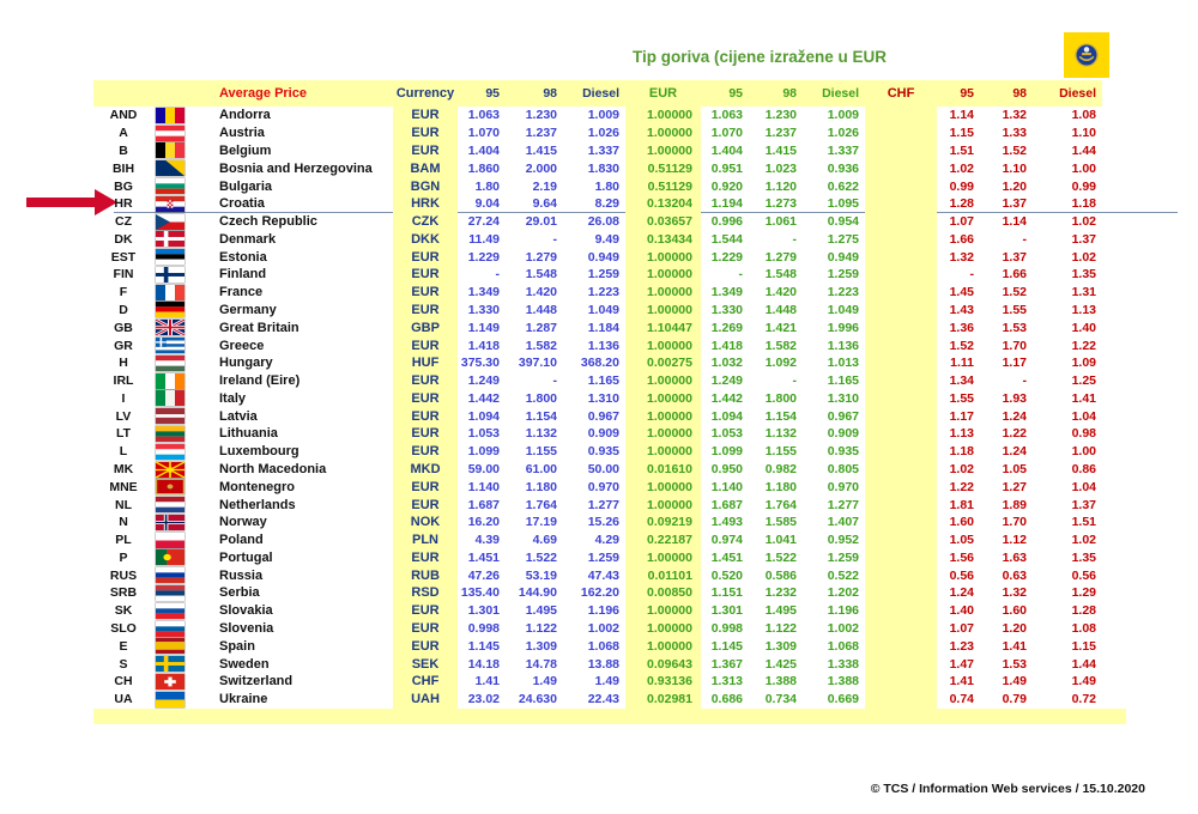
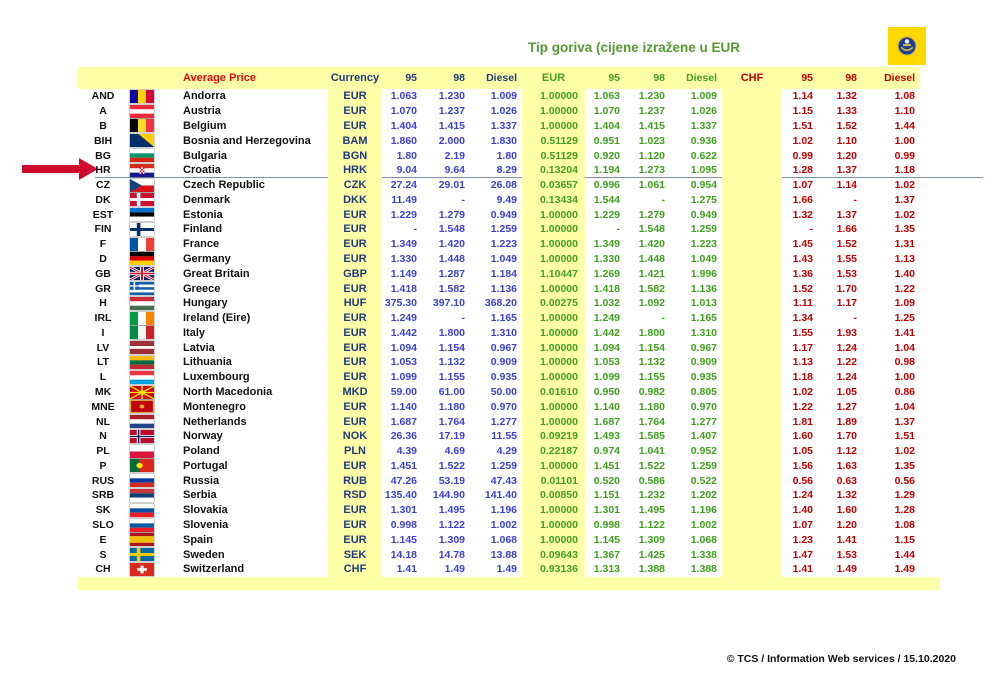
  Tip goriva (cijene izražene u EUR
  Average Price
  Currency
  95
  98
  Diesel
  EUR
  95
  98
  Diesel
  CHF
  95
  98
  Diesel
  AND
  Andorra
  EUR
  1.063
  1.230
  1.009
  1.00000
  1.063
  1.230
  1.009
  1.14
  1.32
  1.08
  A
  Austria
  EUR
  1.070
  1.237
  1.026
  1.00000
  1.070
  1.237
  1.026
  1.15
  1.33
  1.10
  B
  Belgium
  EUR
  1.404
  1.415
  1.337
  1.00000
  1.404
  1.415
  1.337
  1.51
  1.52
  1.44
  BIH
  Bosnia and Herzegovina
  BAM
  1.860
  2.000
  1.830
  0.51129
  0.951
  1.023
  0.936
  1.02
  1.10
  1.00
  BG
  Bulgaria
  BGN
  1.80
  2.19
  1.80
  0.51129
  0.920
  1.120
  0.622
  0.99
  1.20
  0.99
  HR
  Croatia
  HRK
  9.04
  9.64
  8.29
  0.13204
  1.194
  1.273
  1.095
  1.28
  1.37
  1.18
  CZ
  Czech Republic
  CZK
  27.24
  29.01
  26.08
  0.03657
  0.996
  1.061
  0.954
  1.07
  1.14
  1.02
  DK
  Denmark
  DKK
  11.49
  -
  9.49
  0.13434
  1.544
  -
  1.275
  1.66
  -
  1.37
  EST
  Estonia
  EUR
  1.229
  1.279
  0.949
  1.00000
  1.229
  1.279
  0.949
  1.32
  1.37
  1.02
  FIN
  Finland
  EUR
  -
  1.548
  1.259
  1.00000
  -
  1.548
  1.259
  -
  1.66
  1.35
  F
  France
  EUR
  1.349
  1.420
  1.223
  1.00000
  1.349
  1.420
  1.223
  1.45
  1.52
  1.31
  D
  Germany
  EUR
  1.330
  1.448
  1.049
  1.00000
  1.330
  1.448
  1.049
  1.43
  1.55
  1.13
  GB
  Great Britain
  GBP
  1.149
  1.287
  1.184
  1.10447
  1.269
  1.421
  1.996
  1.36
  1.53
  1.40
  GR
  Greece
  EUR
  1.418
  1.582
  1.136
  1.00000
  1.418
  1.582
  1.136
  1.52
  1.70
  1.22
  H
  Hungary
  HUF
  375.30
  397.10
  368.20
  0.00275
  1.032
  1.092
  1.013
  1.11
  1.17
  1.09
  IRL
  Ireland (Eire)
  EUR
  1.249
  -
  1.165
  1.00000
  1.249
  -
  1.165
  1.34
  -
  1.25
  I
  Italy
  EUR
  1.442
  1.800
  1.310
  1.00000
  1.442
  1.800
  1.310
  1.55
  1.93
  1.41
  LV
  Latvia
  EUR
  1.094
  1.154
  0.967
  1.00000
  1.094
  1.154
  0.967
  1.17
  1.24
  1.04
  LT
  Lithuania
  EUR
  1.053
  1.132
  0.909
  1.00000
  1.053
  1.132
  0.909
  1.13
  1.22
  0.98
  L
  Luxembourg
  EUR
  1.099
  1.155
  0.935
  1.00000
  1.099
  1.155
  0.935
  1.18
  1.24
  1.00
  MK
  North Macedonia
  MKD
  59.00
  61.00
  50.00
  0.01610
  0.950
  0.982
  0.805
  1.02
  1.05
  0.86
  MNE
  Montenegro
  EUR
  1.140
  1.180
  0.970
  1.00000
  1.140
  1.180
  0.970
  1.22
  1.27
  1.04
  NL
  Netherlands
  EUR
  1.687
  1.764
  1.277
  1.00000
  1.687
  1.764
  1.277
  1.81
  1.89
  1.37
  N
  Norway
  NOK
- 16.20
+ 26.36
  17.19
- 15.26
+ 11.55
  0.09219
  1.493
  1.585
  1.407
  1.60
  1.70
  1.51
  PL
  Poland
  PLN
  4.39
  4.69
  4.29
  0.22187
  0.974
  1.041
  0.952
  1.05
  1.12
  1.02
  P
  Portugal
  EUR
  1.451
  1.522
  1.259
  1.00000
  1.451
  1.522
  1.259
  1.56
  1.63
  1.35
  RUS
  Russia
  RUB
  47.26
  53.19
  47.43
  0.01101
  0.520
  0.586
  0.522
  0.56
  0.63
  0.56
  SRB
  Serbia
  RSD
  135.40
  144.90
- 162.20
+ 141.40
  0.00850
  1.151
  1.232
  1.202
  1.24
  1.32
  1.29
  SK
  Slovakia
  EUR
  1.301
  1.495
  1.196
  1.00000
  1.301
  1.495
  1.196
  1.40
  1.60
  1.28
  SLO
  Slovenia
  EUR
  0.998
  1.122
  1.002
  1.00000
  0.998
  1.122
  1.002
  1.07
  1.20
  1.08
  E
  Spain
  EUR
  1.145
  1.309
  1.068
  1.00000
  1.145
  1.309
  1.068
  1.23
  1.41
  1.15
  S
  Sweden
  SEK
  14.18
  14.78
  13.88
  0.09643
  1.367
  1.425
  1.338
  1.47
  1.53
  1.44
  CH
  Switzerland
  CHF
  1.41
  1.49
  1.49
  0.93136
  1.313
  1.388
  1.388
  1.41
  1.49
  1.49
- UA
- Ukraine
- UAH
- 23.02
- 24.630
- 22.43
- 0.02981
- 0.686
- 0.734
- 0.669
- 0.74
- 0.79
- 0.72
  © TCS / Information Web services / 15.10.2020
